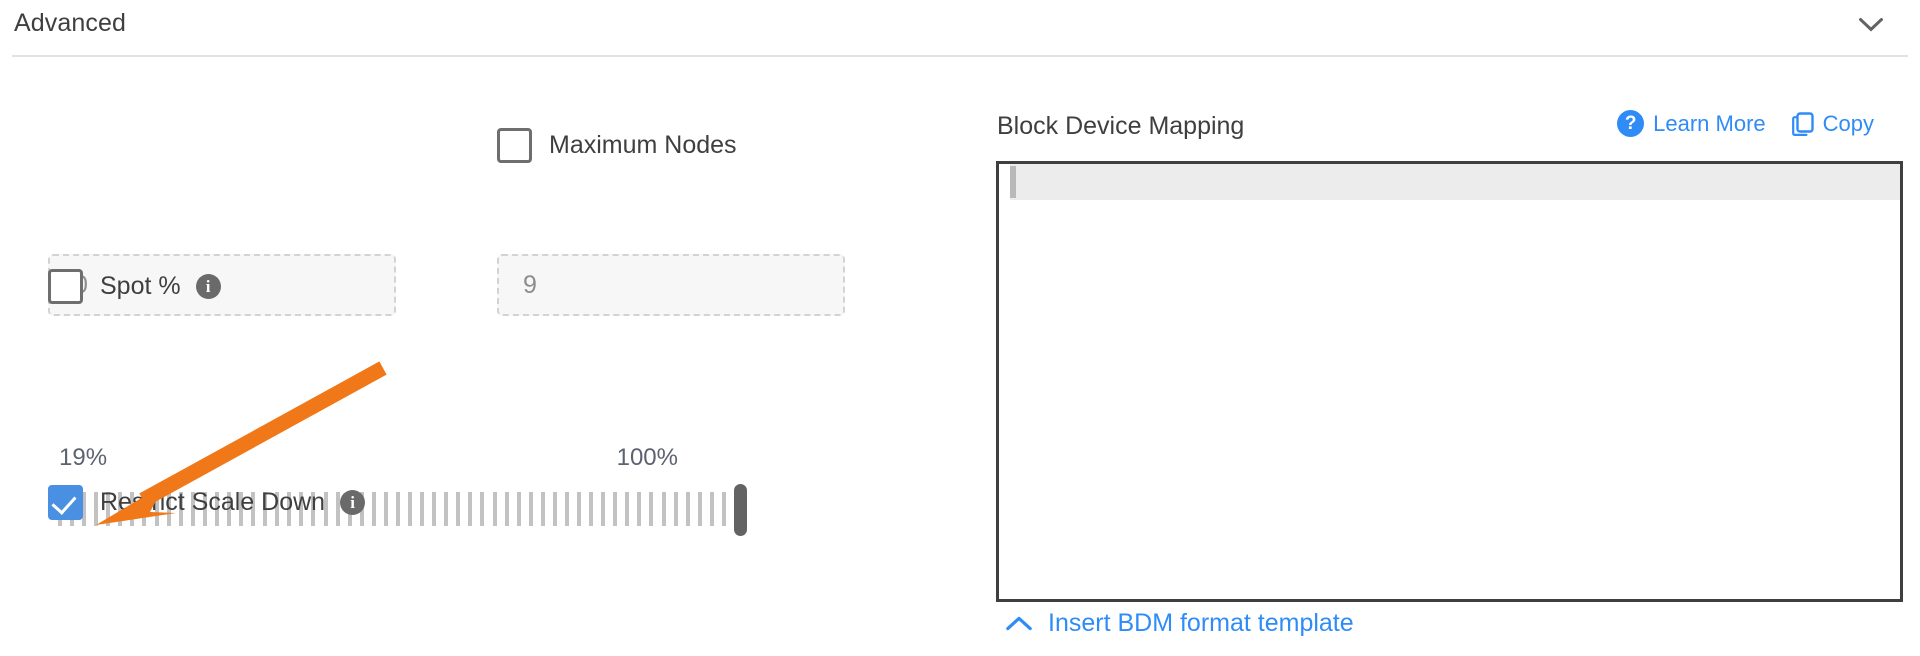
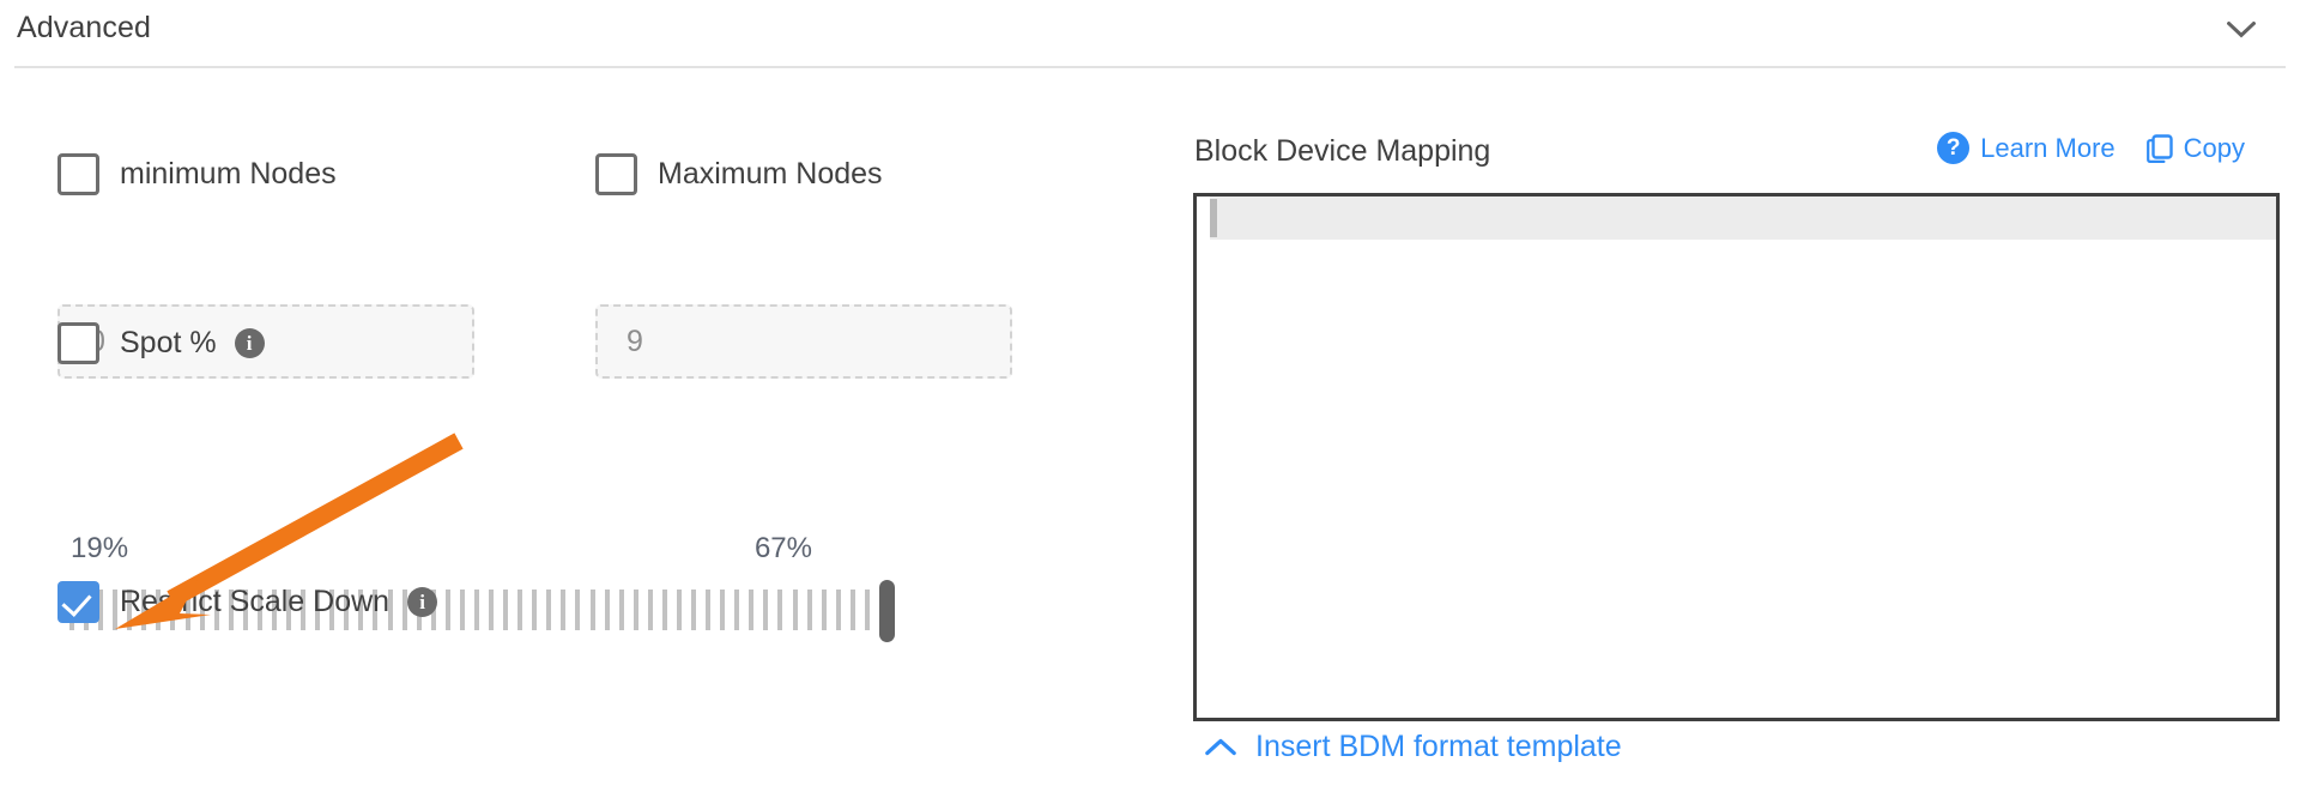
  Advanced
+ minimum Nodes
  Maximum Nodes
  9
  Spot %
  i
  19%
- 100%
+ 67%
  Rerict Scale Down
  i
  Block Device Mapping
  ?
  Learn More
  Copy
  Insert BDM format template
